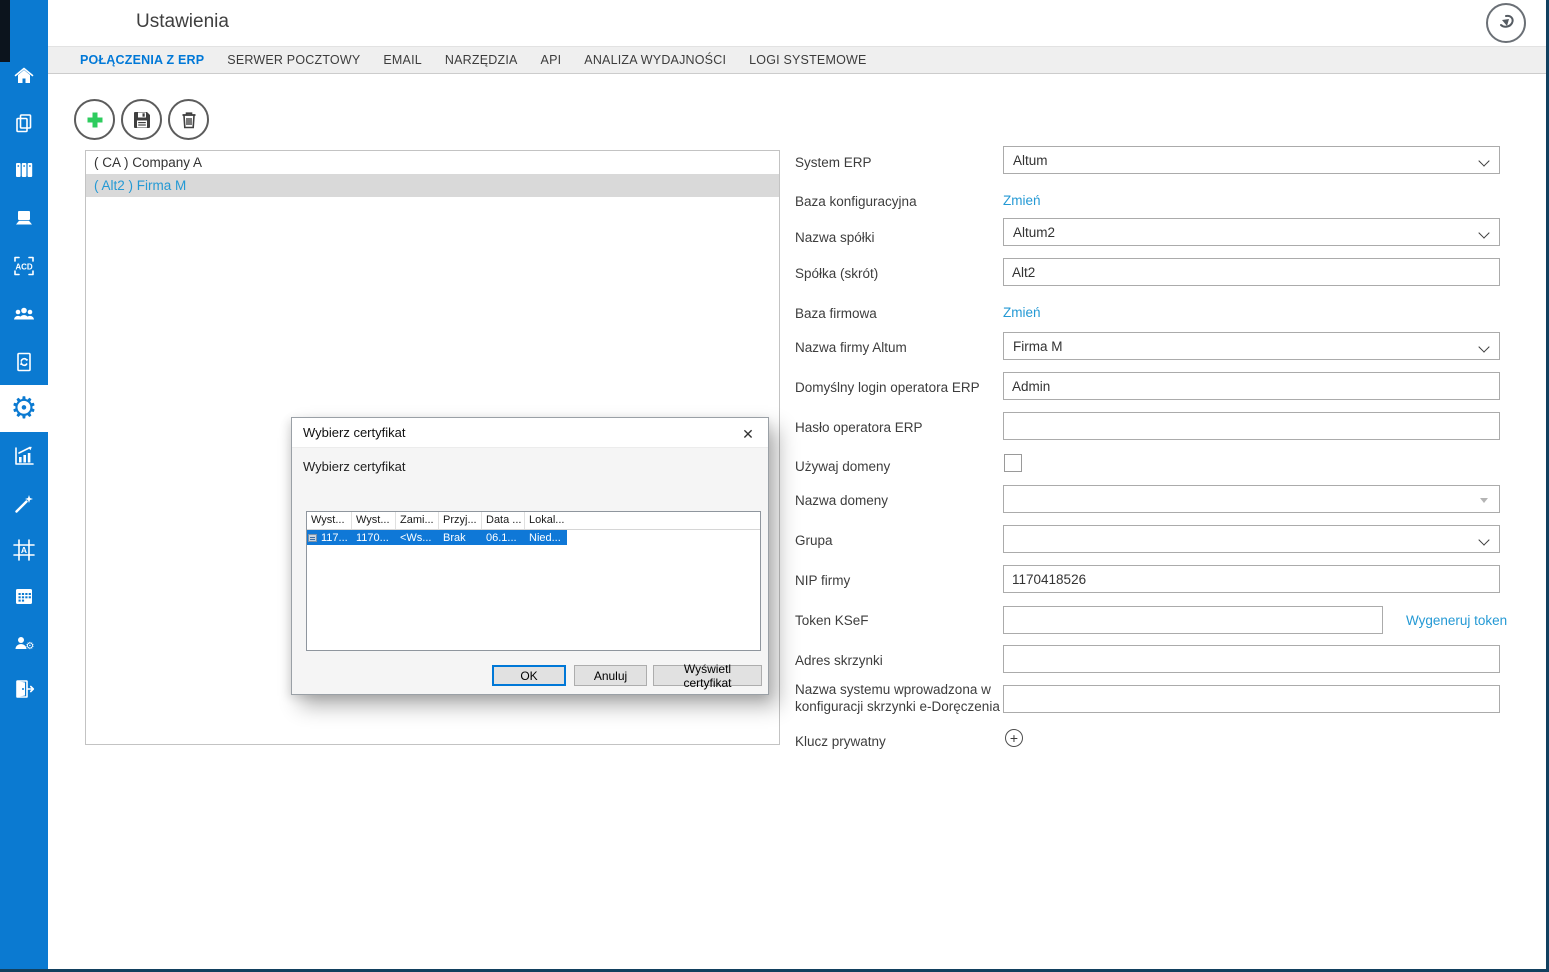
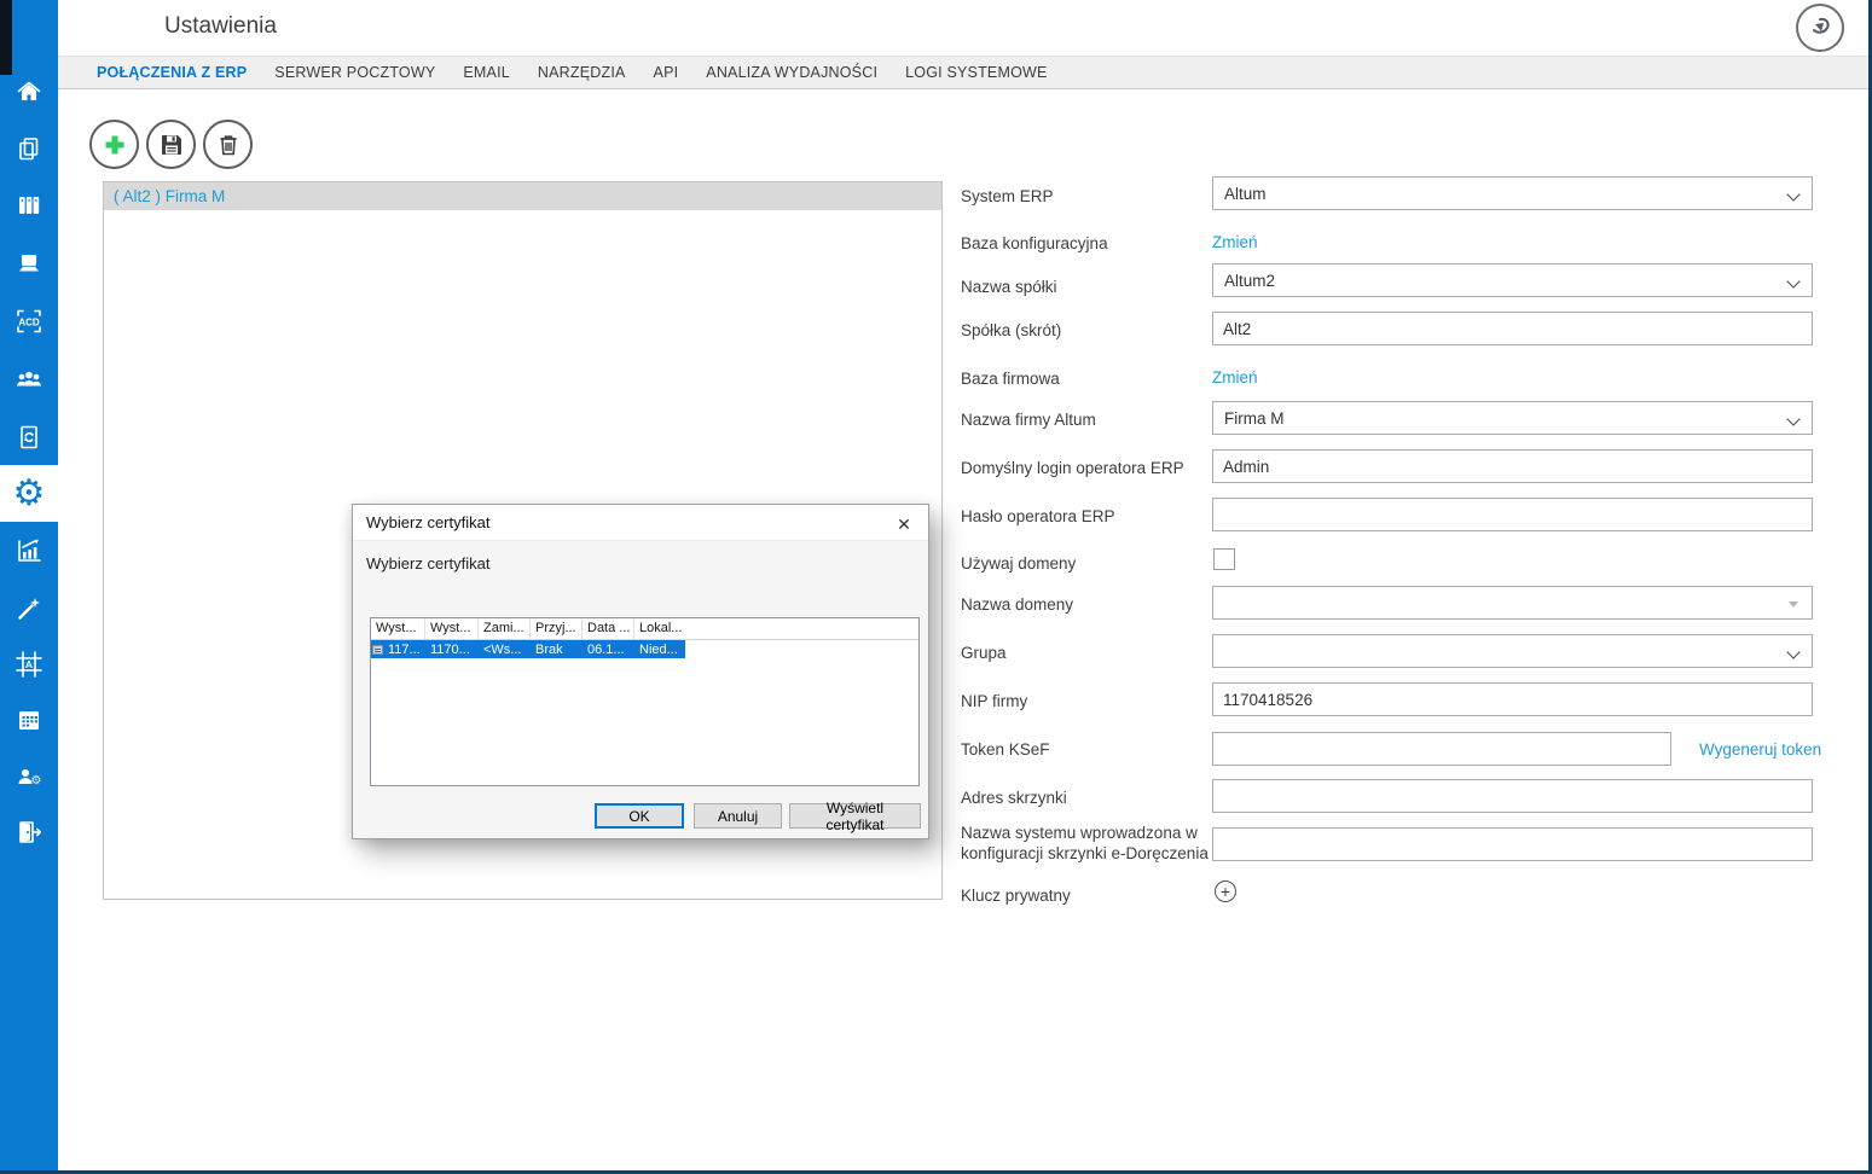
  ACD
  ⚙
  A
  ⚙
  Ustawienia
  POŁĄCZENIA Z ERP
  SERWER POCZTOWY
  EMAIL
  NARZĘDZIA
  API
  ANALIZA WYDAJNOŚCI
  LOGI SYSTEMOWE
- ( CA ) Company A
  ( Alt2 ) Firma M
  System ERP
  Altum
  Baza konfiguracyjna
  Zmień
  Nazwa spółki
  Altum2
  Spółka (skrót)
  Alt2
  Baza firmowa
  Zmień
  Nazwa firmy Altum
  Firma M
  Domyślny login operatora ERP
  Admin
  Hasło operatora ERP
  Używaj domeny
  Nazwa domeny
  Grupa
  NIP firmy
  1170418526
  Token KSeF
  Wygeneruj token
  Adres skrzynki
  Nazwa systemu wprowadzona w konfiguracji skrzynki e-Doręczenia
  Klucz prywatny
  +
  Wybierz certyfikat
  ✕
  Wybierz certyfikat
  Wyst...
  Wyst...
  Zami...
  Przyj...
  Data ...
  Lokal...
  117...
  1170...
  <Ws...
  Brak
  06.1...
  Nied...
  OK
  Anuluj
  Wyświetl certyfikat
